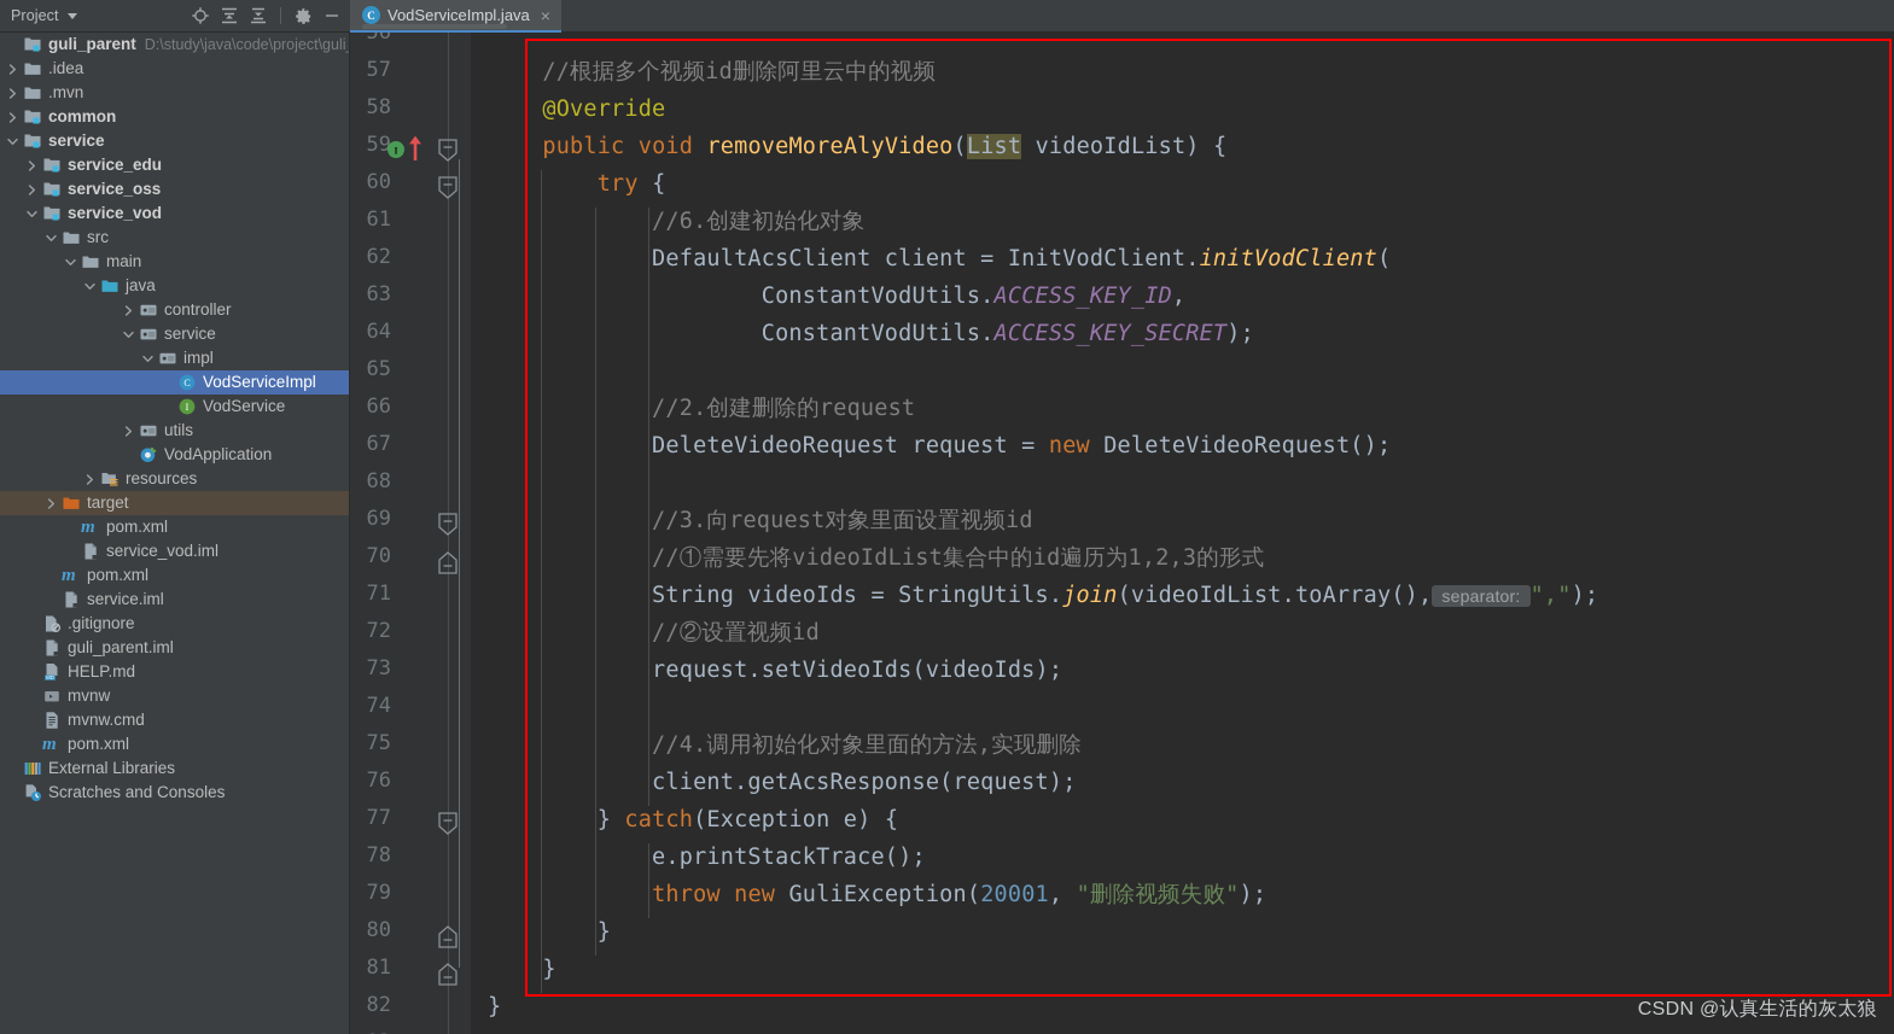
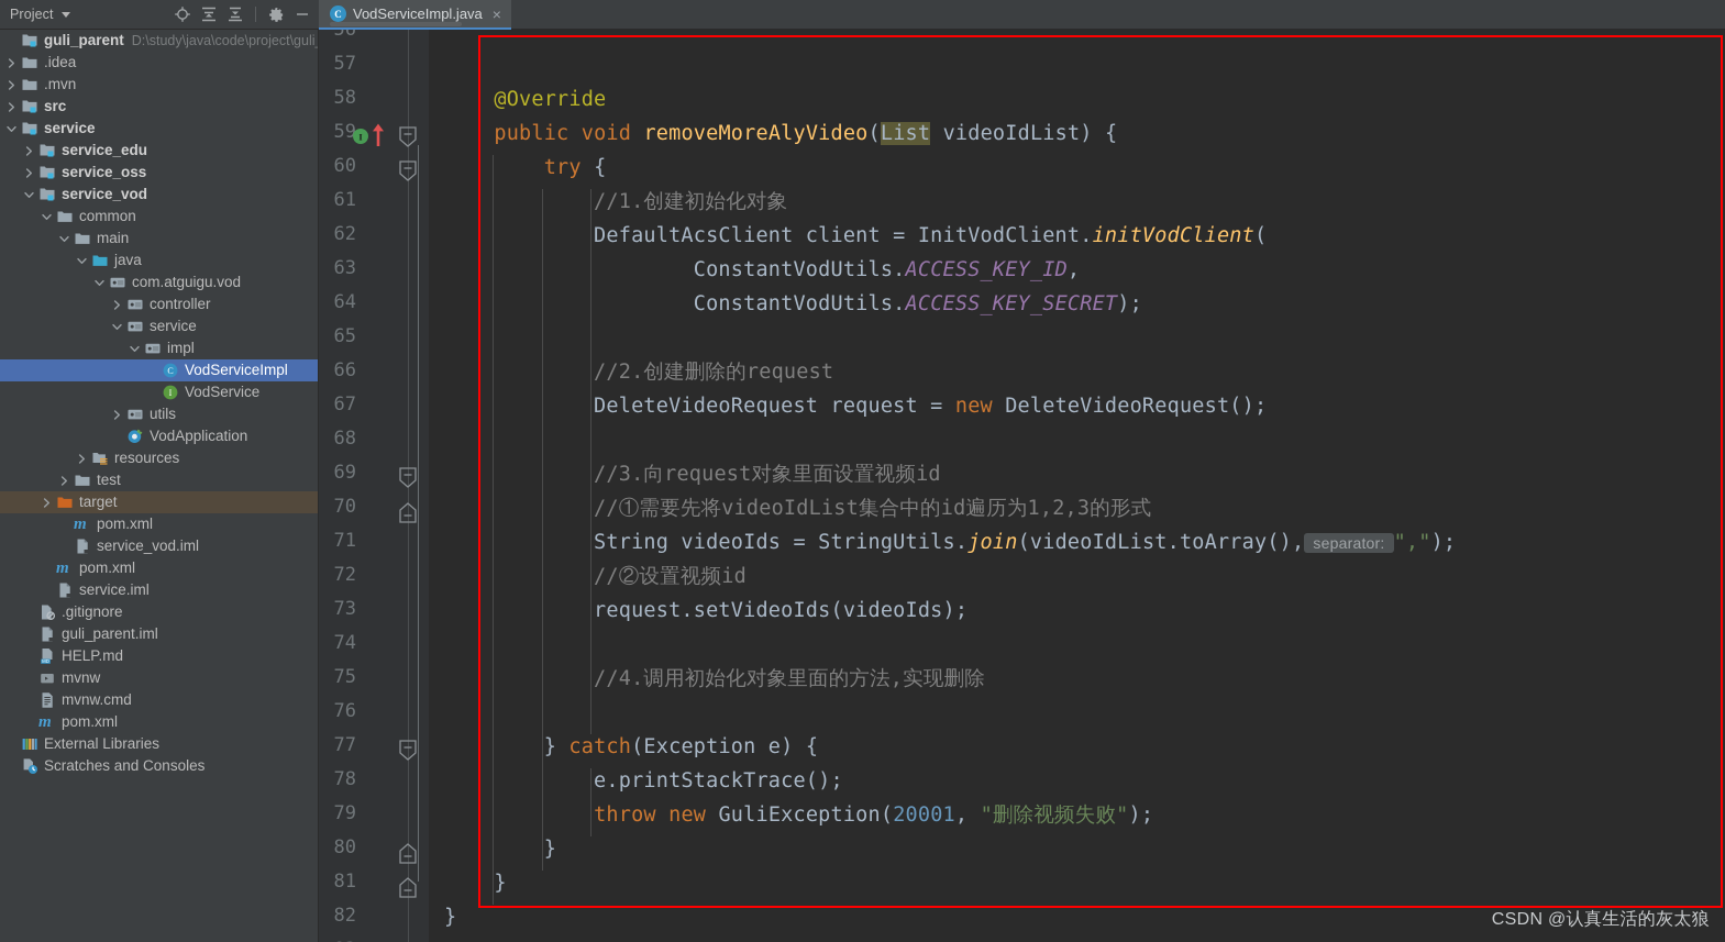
  Project
  C
  VodServiceImpl.java
  ×
  guli_parent
  D:\study\java\code\project\guli
  .idea
  .mvn
- common
+ src
  service
  service_edu
  service_oss
  service_vod
- src
+ common
  main
  java
+ com.atguigu.vod
  controller
  service
  impl
  C
  VodServiceImpl
  I
  VodService
  utils
  VodApplication
  resources
+ test
  target
  m
  pom.xml
  service_vod.iml
  m
  pom.xml
  service.iml
  .gitignore
  guli_parent.iml
  HELP.md
  mvnw
  mvnw.cmd
  m
  pom.xml
  External Libraries
  Scratches and Consoles
  56
  57
  58
  59
  60
  61
  62
  63
  64
  65
  66
  67
  68
  69
  70
  71
  72
  73
  74
  75
  76
  77
  78
  79
  80
  81
  82
  I
- //根据多个视频id删除阿里云中的视频
  @Override
  public void removeMoreAlyVideo(List videoIdList) {
  try {
- //6.创建初始化对象
+ //1.创建初始化对象
  DefaultAcsClient client = InitVodClient.initVodClient(
  ConstantVodUtils.ACCESS_KEY_ID,
  ConstantVodUtils.ACCESS_KEY_SECRET);
  //2.创建删除的request
  DeleteVideoRequest request = new DeleteVideoRequest();
  //3.向request对象里面设置视频id
  //①需要先将videoIdList集合中的id遍历为1,2,3的形式
  String videoIds = StringUtils.join(videoIdList.toArray(), separator: ",");
  //②设置视频id
  request.setVideoIds(videoIds);
  //4.调用初始化对象里面的方法,实现删除
- client.getAcsResponse(request);
  } catch(Exception e) {
  e.printStackTrace();
  throw new GuliException(20001, "删除视频失败");
  }
  }
  }
  CSDN @认真生活的灰太狼
